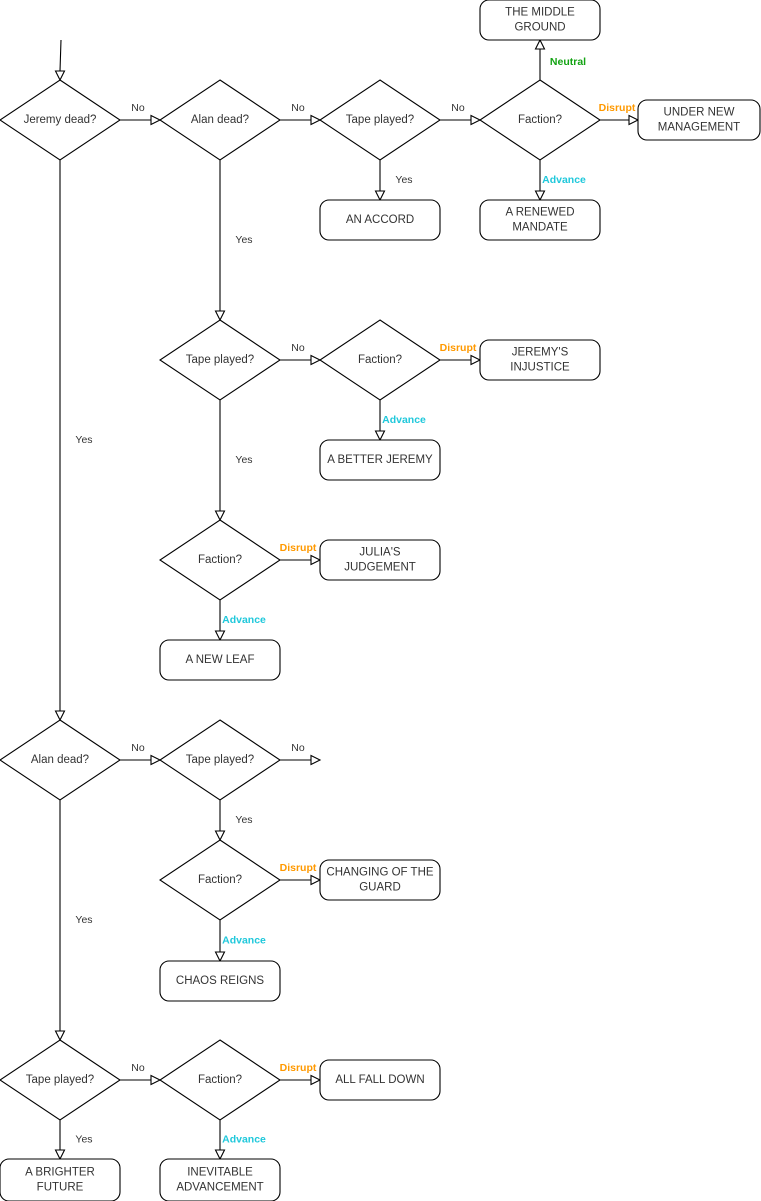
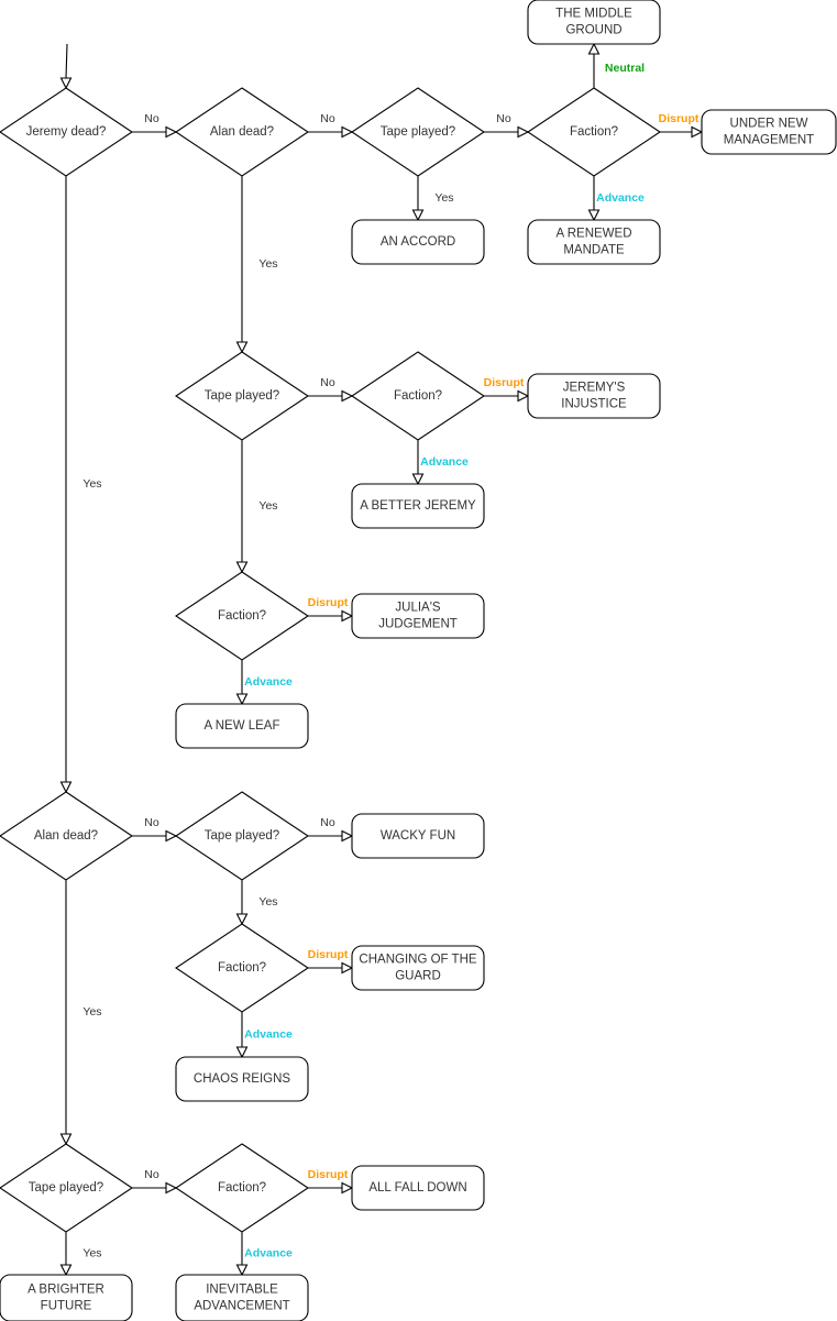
  No
  No
  No
  Neutral
  Disrupt
  Advance
  Yes
  Yes
  No
  Disrupt
  Advance
  Yes
  Disrupt
  Advance
  Yes
  No
  No
  Yes
  Disrupt
  Advance
  Yes
  No
  Disrupt
  Yes
  Advance
  Jeremy dead?
  Alan dead?
  Tape played?
  Faction?
  THE MIDDLE GROUND
  UNDER NEW MANAGEMENT
  AN ACCORD
  A RENEWED MANDATE
  Tape played?
  Faction?
  JEREMY'S INJUSTICE
  A BETTER JEREMY
  Faction?
  JULIA'S JUDGEMENT
  A NEW LEAF
  Alan dead?
  Tape played?
+ WACKY FUN
  Faction?
  CHANGING OF THE GUARD
  CHAOS REIGNS
  Tape played?
  Faction?
  ALL FALL DOWN
  A BRIGHTER FUTURE
  INEVITABLE ADVANCEMENT
